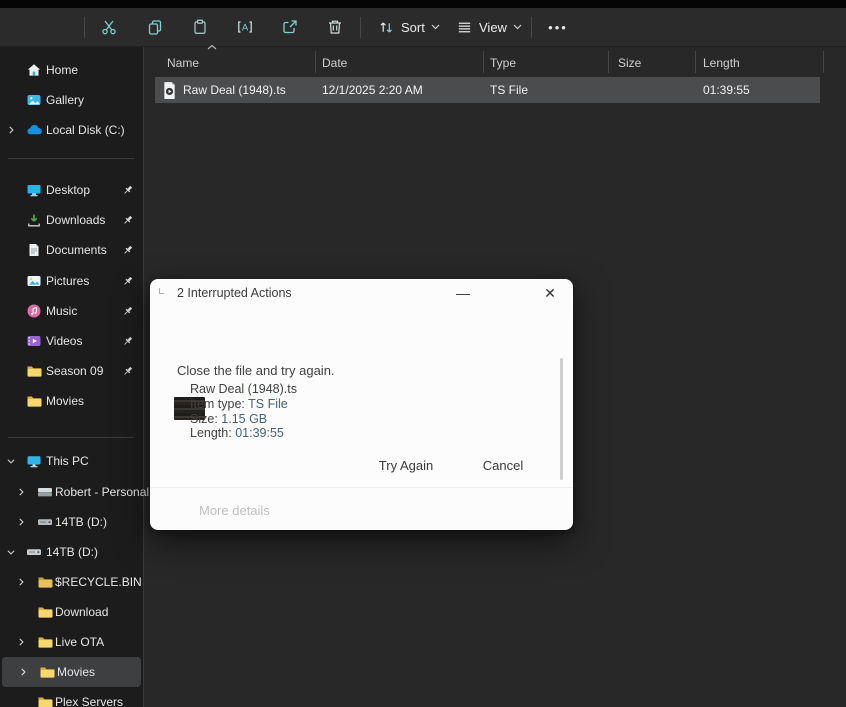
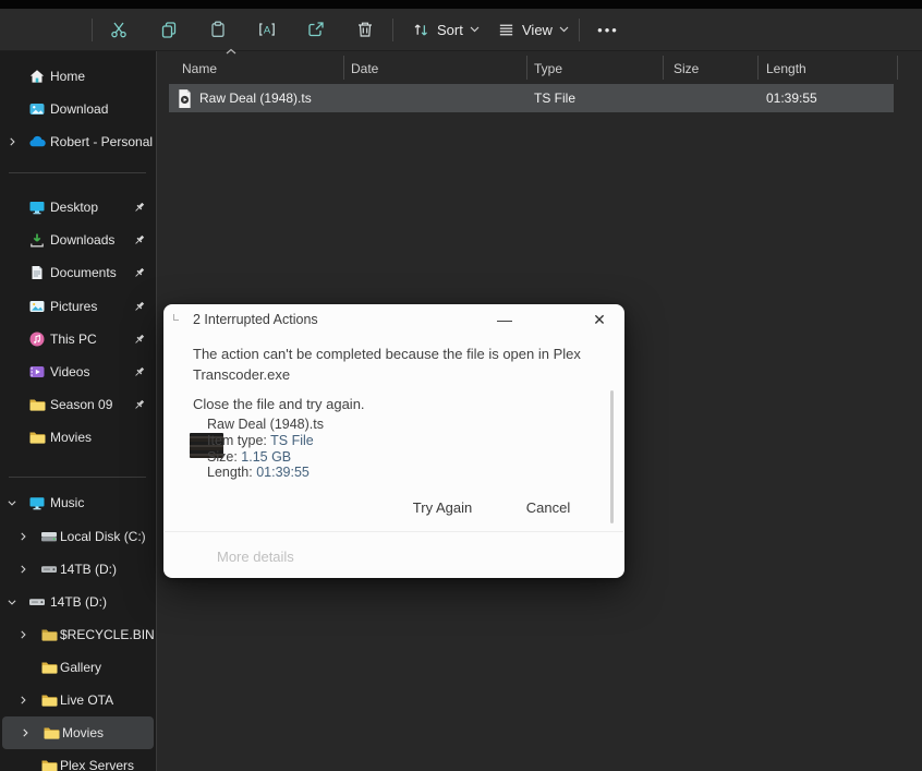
  A
  Sort
  View
  •••
  Home
- Gallery
+ Download
- Local Disk (C:)
+ Robert - Personal
  Desktop
  Downloads
  Documents
  Pictures
- Music
+ This PC
  Videos
  Season 09
  Movies
- This PC
+ Music
- Robert - Personal
+ Local Disk (C:)
  14TB (D:)
  14TB (D:)
  $RECYCLE.BIN
- Download
+ Gallery
  Live OTA
  Movies
  Plex Servers
  Name
  Date
  Type
  Size
  Length
  Raw Deal (1948).ts
- 12/1/2025 2:20 AM
  TS File
  01:39:55
  2 Interrupted Actions
  —
  ✕
+ The action can't be completed because the file is open in Plex Transcoder.exe
  Close the file and try again.
  Raw Deal (1948).ts
  Item type: TS File
  Size: 1.15 GB
  Length: 01:39:55
  Try Again
  Cancel
  More details
